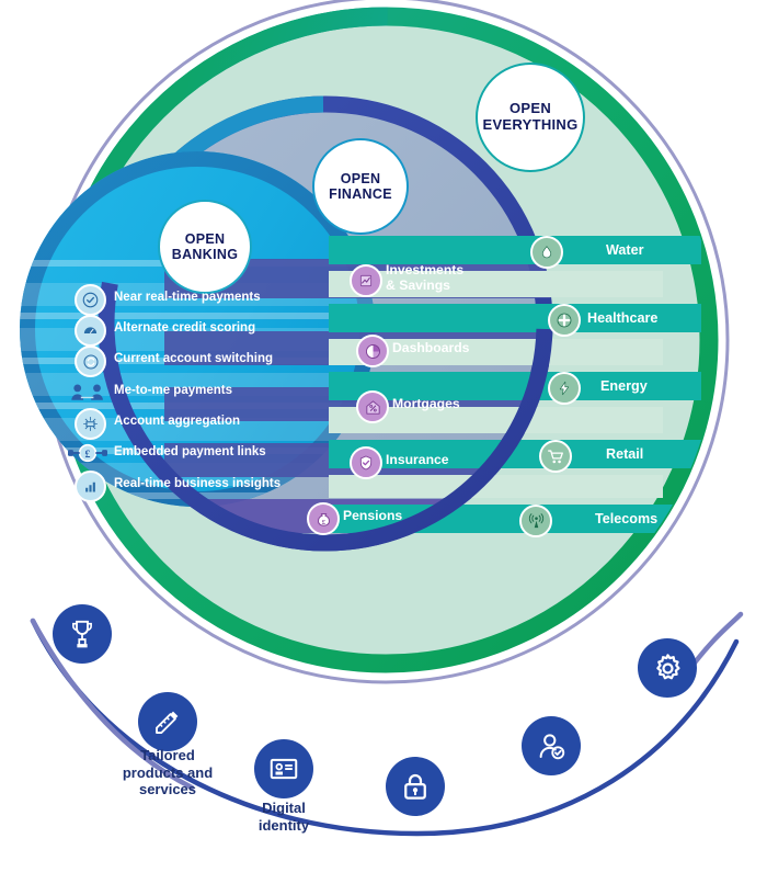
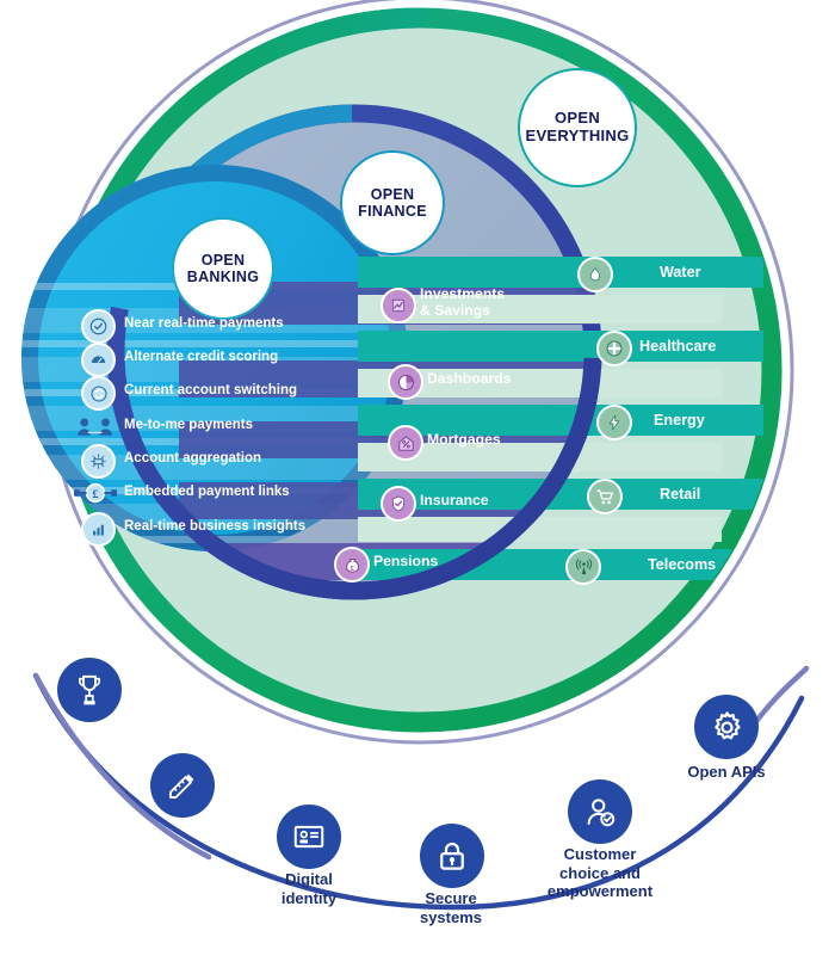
  OPEN
  BANKING
  OPEN
  FINANCE
  OPEN
  EVERYTHING
  Near real-time payments
  Alternate credit scoring
  Current account switching
  Me-to-me payments
  Account aggregation
  £
  Embedded payment links
  Real-time business insights
  Investments
  & Savings
  Dashboards
  Mortgages
  Insurance
  Pensions
  Water
  Healthcare
  Energy
  Retail
  Telecoms
- Tailored
- products and
- services
  Digital
  identity
+ Secure
+ systems
+ Customer
+ choice and
+ empowerment
+ Open APIs
